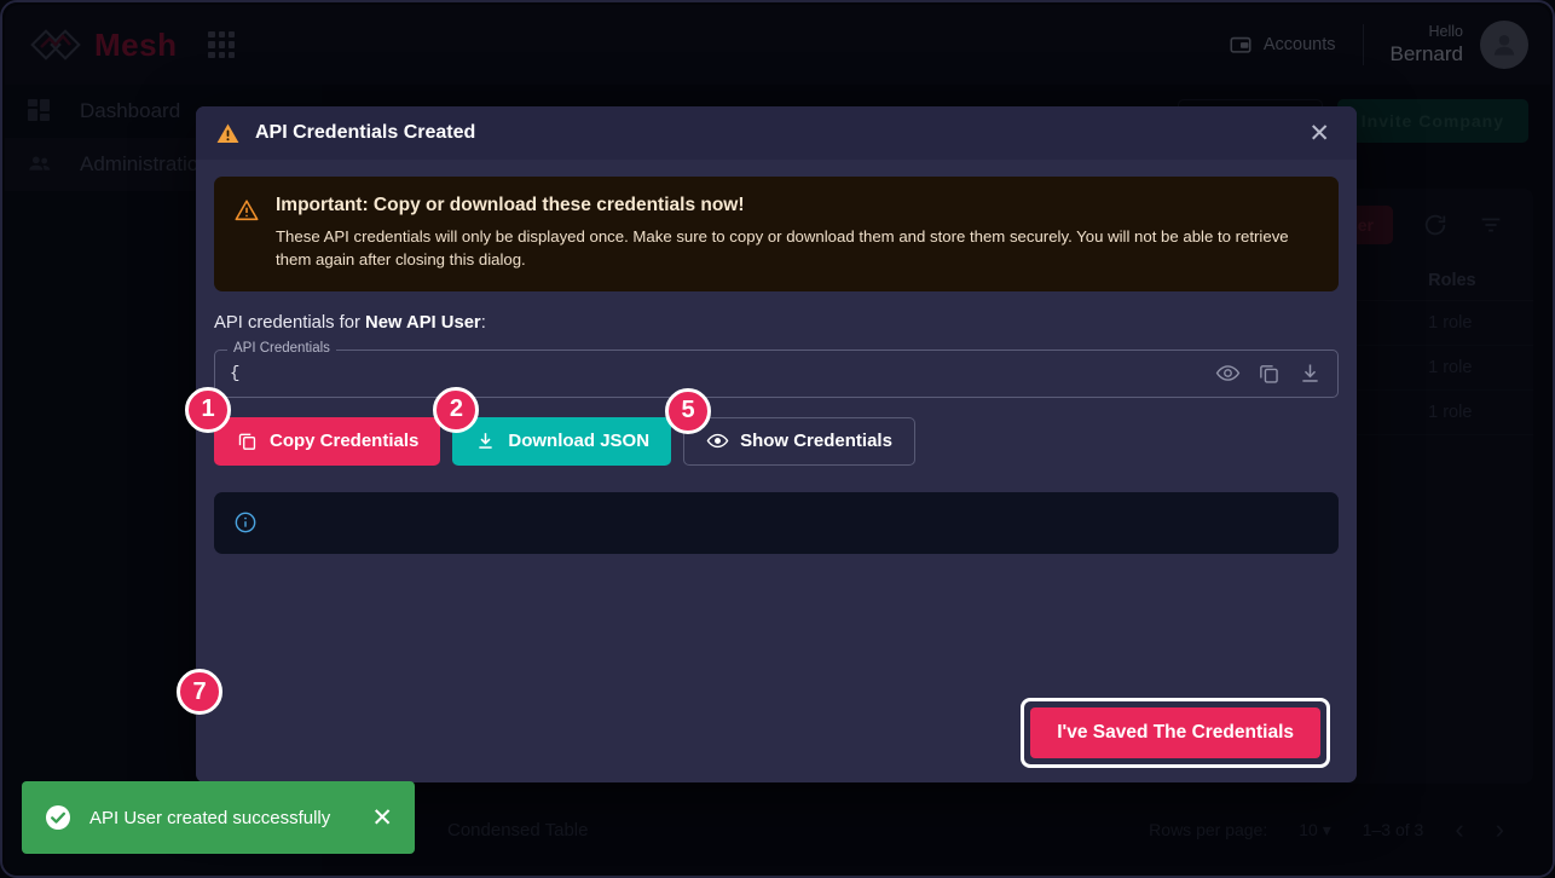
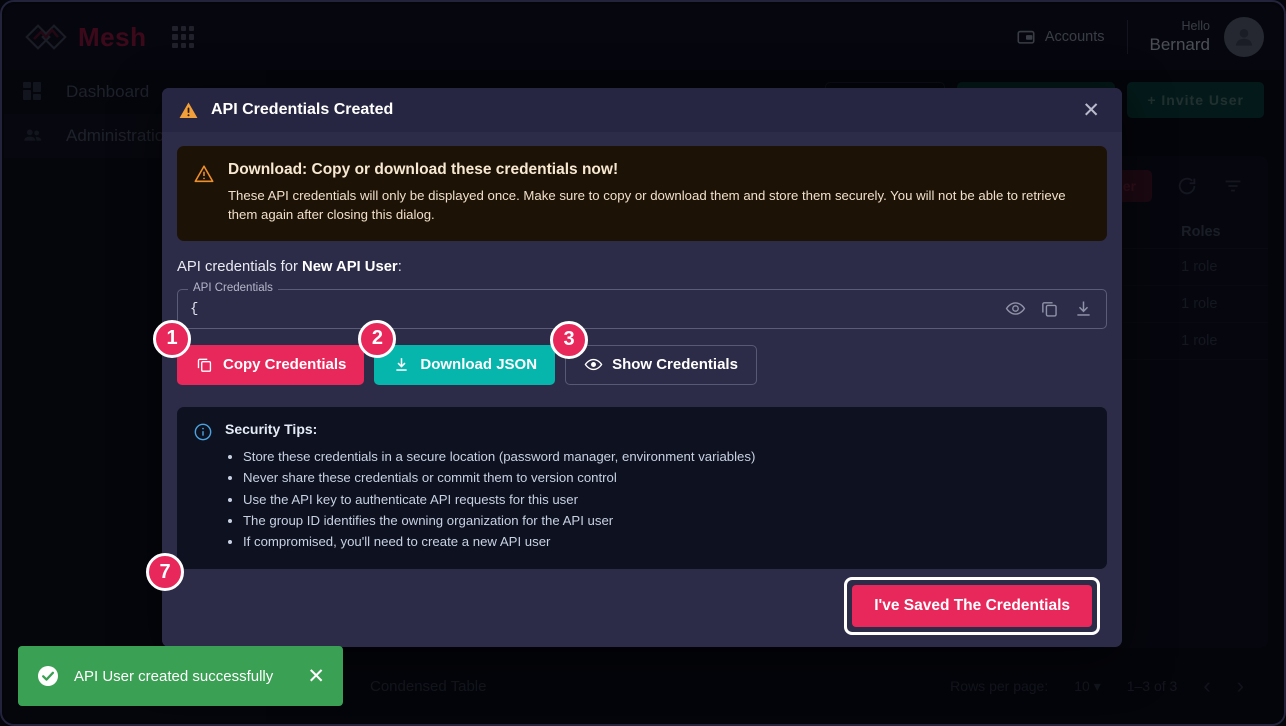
  Mesh
  Accounts
  Hello
  Bernard
  Dashboard
  Administratio
+ + Invite User
  API Credentials Created
  ✕
- Important: Copy or download these credentials now!
+ Download: Copy or download these credentials now!
  These API credentials will only be displayed once. Make sure to copy or download them and store them securely. You will not be able to retrieve them again after closing this dialog.
  API credentials for New API User:
  API Credentials
  {
  1
  Copy Credentials
  2
  Download JSON
- 5
+ 3
  Show Credentials
+ Security Tips:
+ Store these credentials in a secure location (password manager, environment variables)
+ Never share these credentials or commit them to version control
+ Use the API key to authenticate API requests for this user
+ The group ID identifies the owning organization for the API user
+ If compromised, you'll need to create a new API user
  I've Saved The Credentials
  7
  API User created successfully
  ✕
